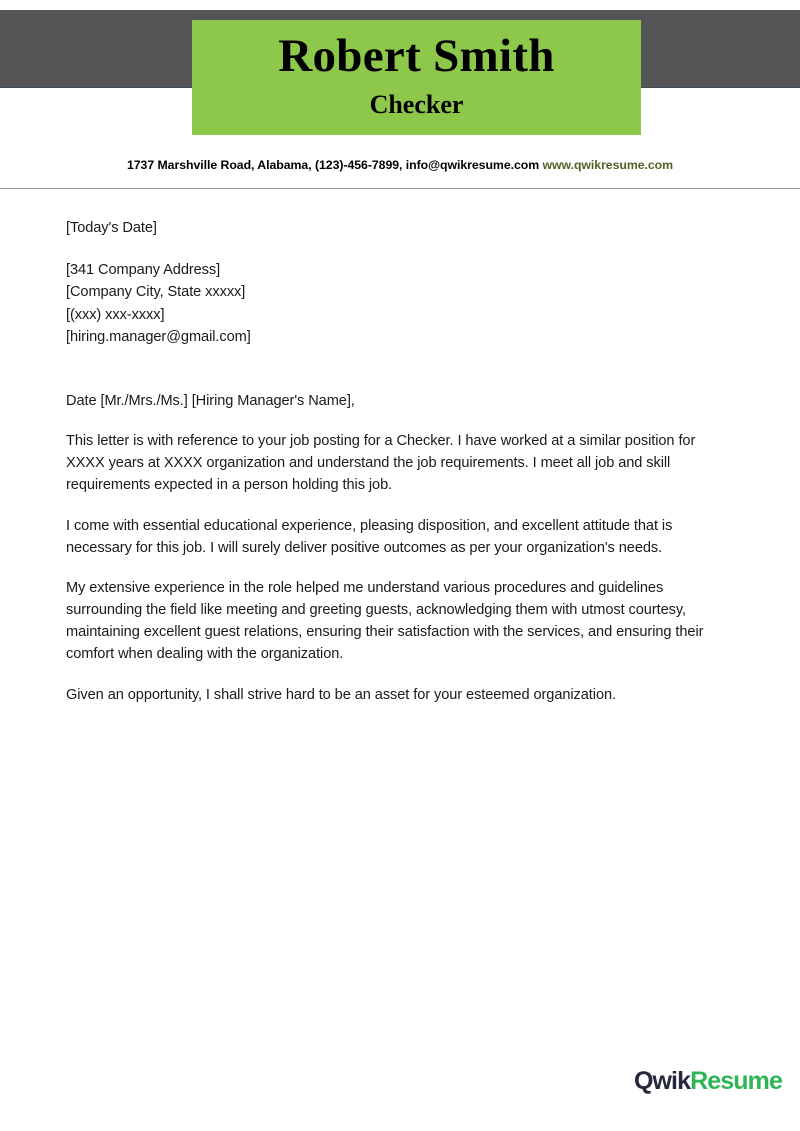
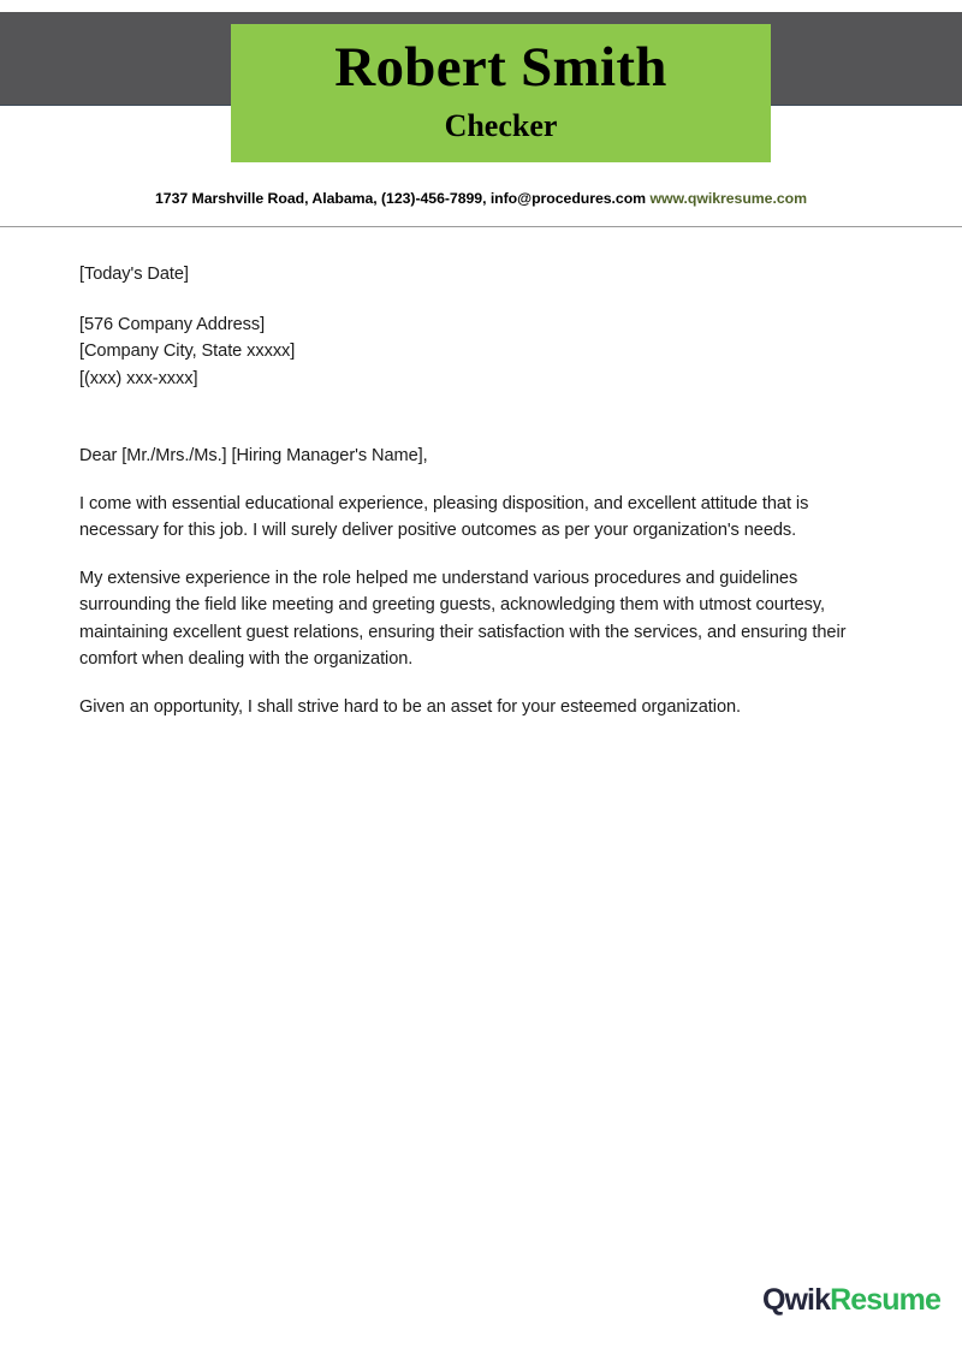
  Robert Smith
  Checker
- 1737 Marshville Road, Alabama, (123)-456-7899, info@qwikresume.com www.qwikresume.com
+ 1737 Marshville Road, Alabama, (123)-456-7899, info@procedures.com www.qwikresume.com
  [Today's Date]
- [341 Company Address]
+ [576 Company Address]
  [Company City, State xxxxx]
  [(xxx) xxx-xxxx]
- [hiring.manager@gmail.com]
- Date [Mr./Mrs./Ms.] [Hiring Manager's Name],
+ Dear [Mr./Mrs./Ms.] [Hiring Manager's Name],
- This letter is with reference to your job posting for a Checker. I have worked at a similar position for XXXX years at XXXX organization and understand the job requirements. I meet all job and skill requirements expected in a person holding this job.
  I come with essential educational experience, pleasing disposition, and excellent attitude that is necessary for this job. I will surely deliver positive outcomes as per your organization's needs.
  My extensive experience in the role helped me understand various procedures and guidelines surrounding the field like meeting and greeting guests, acknowledging them with utmost courtesy, maintaining excellent guest relations, ensuring their satisfaction with the services, and ensuring their comfort when dealing with the organization.
  Given an opportunity, I shall strive hard to be an asset for your esteemed organization.
  QwikResume
